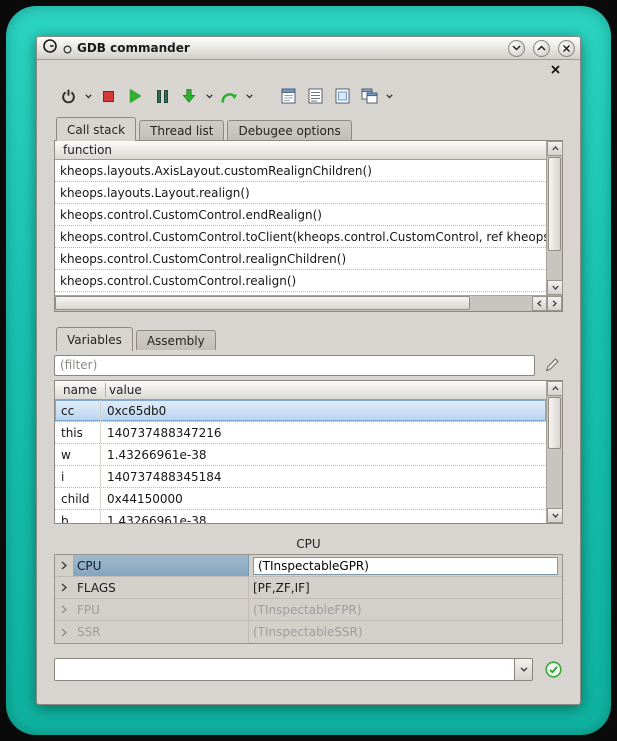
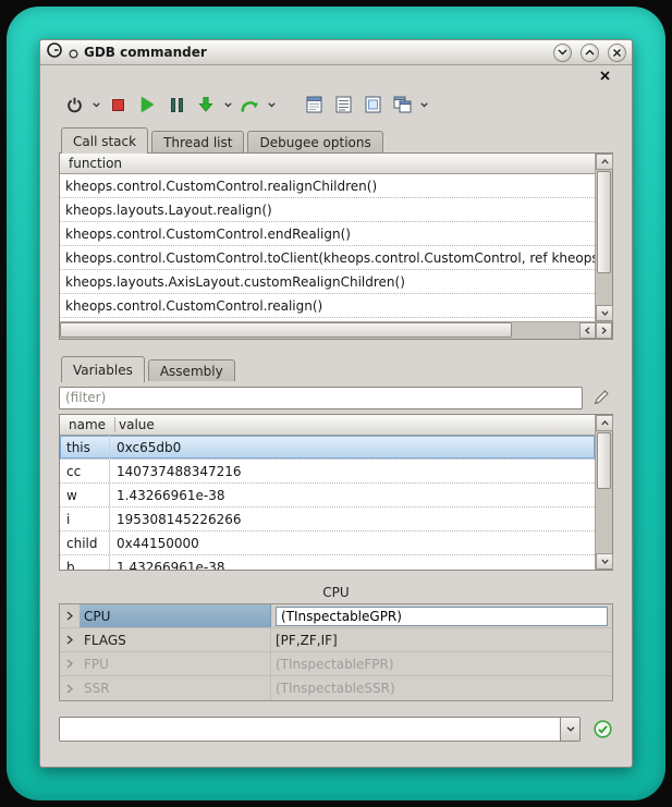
  GDB commander
  Call stack
  Thread list
  Debugee options
  function
- kheops.layouts.AxisLayout.customRealignChildren()
+ kheops.control.CustomControl.realignChildren()
  kheops.layouts.Layout.realign()
  kheops.control.CustomControl.endRealign()
  kheops.control.CustomControl.toClient(kheops.control.CustomControl, ref kheop
- kheops.control.CustomControl.realignChildren()
+ kheops.layouts.AxisLayout.customRealignChildren()
  kheops.control.CustomControl.realign()
  Variables
  Assembly
  (filter)
  name
  value
- cc
+ this
  0xc65db0
- this
+ cc
  140737488347216
  w
  1.43266961e-38
  i
- 140737488345184
+ 195308145226266
  child
  0x44150000
  b
  1.43266961e-38
  CPU
  CPU
  (TInspectableGPR)
  FLAGS
  [PF,ZF,IF]
  FPU
  (TInspectableFPR)
  SSR
  (TInspectableSSR)
